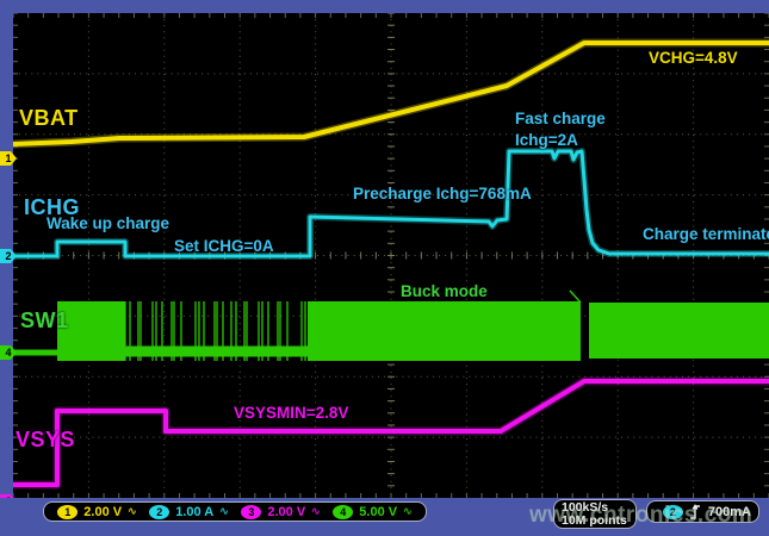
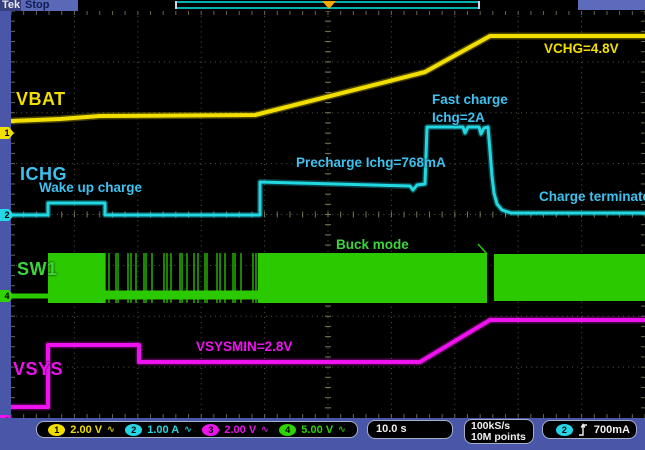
+ Tek
+ Stop
  VBAT
  VCHG=4.8V
  ICHG
  Wake up charge
- Set ICHG=0A
  Precharge Ichg=768mA
  Fast charge
  Ichg=2A
  Charge terminat
  SW1
  Buck mode
  VSYS
  VSYSMIN=2.8V
  1
  2
  4
  1
  2.00 V
  ∿
  2
  1.00 A
  ∿
  3
  2.00 V
  ∿
  4
  5.00 V
  ∿
+ 10.0 s
  100kS/s
  10M points
  2
  700mA
- www.cntronics.com
